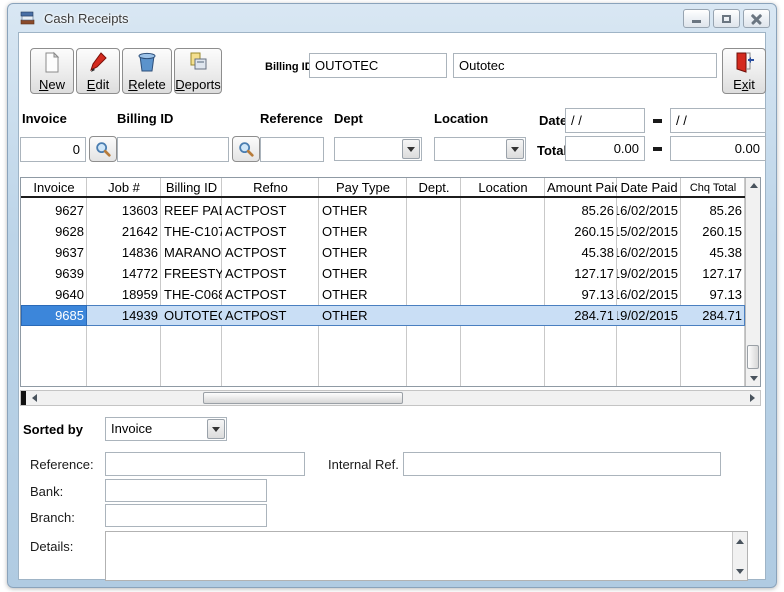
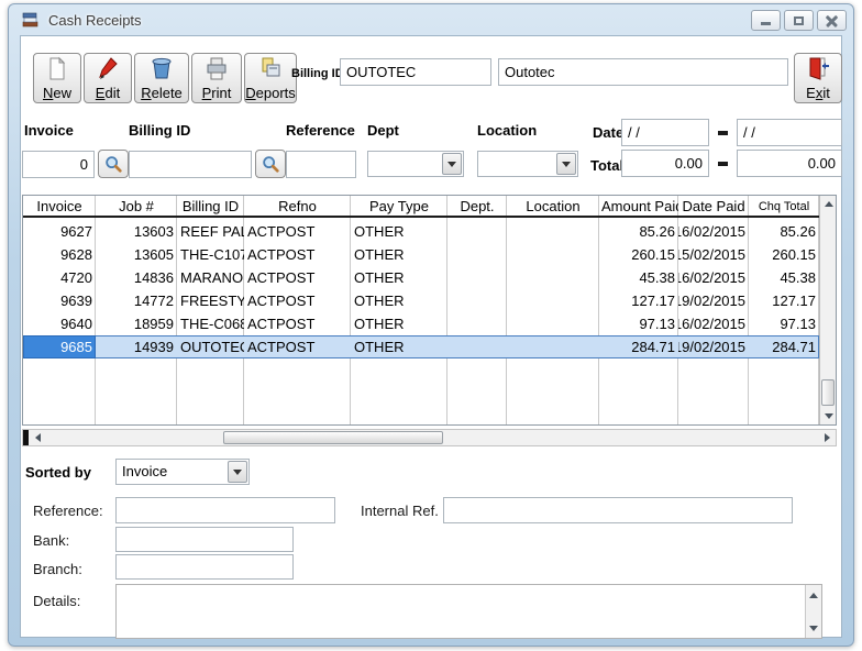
  Cash Receipts
  New
  Edit
  Relete
+ Print
  Deports
  Billing I
  OUTOTEC
  Outotec
  Exit
  Invoice
  Billing ID
  Reference
  Dept
  Location
  Date
  Tota
  / /
  / /
  0.00
  0.00
  0
  Invoice
  Job #
  Billing ID
  Refno
  Pay Type
  Dept.
  Location
  Amount Pai
  Date Paid
  Chq Total
  9627
  13603
  REEF PA
  ACTPOST
  OTHER
  85.26
  16/02/2015
  85.26
  9628
- 21642
+ 13605
  THE-C107
  ACTPOST
  OTHER
  260.15
  15/02/2015
  260.15
- 9637
+ 4720
  14836
  MARANO
  ACTPOST
  OTHER
  45.38
  16/02/2015
  45.38
  9639
  14772
  FREESTY
  ACTPOST
  OTHER
  127.17
  19/02/2015
  127.17
  9640
  18959
  THE-C068
  ACTPOST
  OTHER
  97.13
  16/02/2015
  97.13
  9685
  14939
  OUTOTE
  ACTPOST
  OTHER
  284.71
  19/02/2015
  284.71
  Sorted by
  Invoice
  Reference:
  Internal Ref.
  Bank:
  Branch:
  Details:
